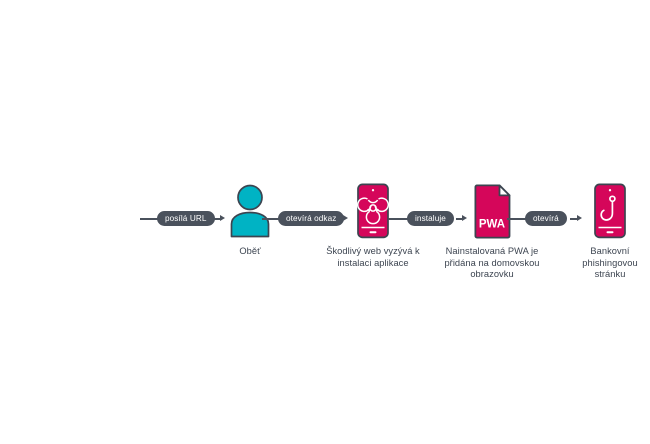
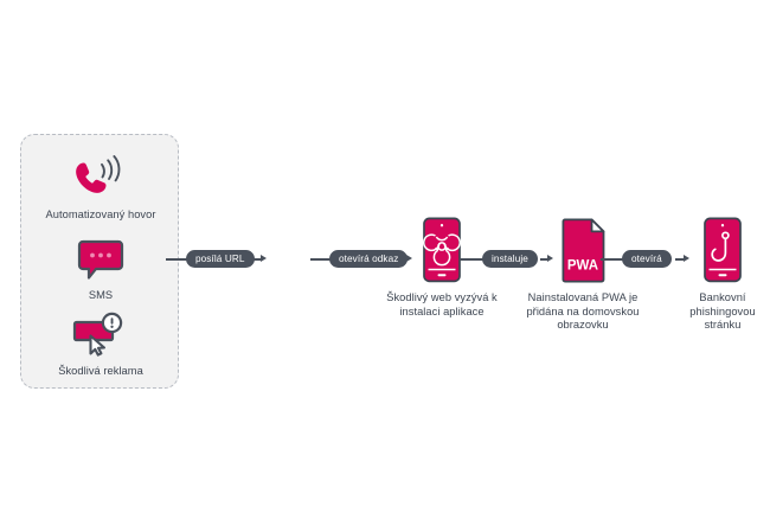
+ Automatizovaný hovor
+ SMS
+ Škodlivá reklama
  posílá URL
- Oběť
  otevírá odkaz
  Škodlivý web vyzývá k
  instalaci aplikace
  instaluje
  PWA
  Nainstalovaná PWA je
  přidána na domovskou
  obrazovku
  otevírá
  Bankovní
  phishingovou
  stránku
